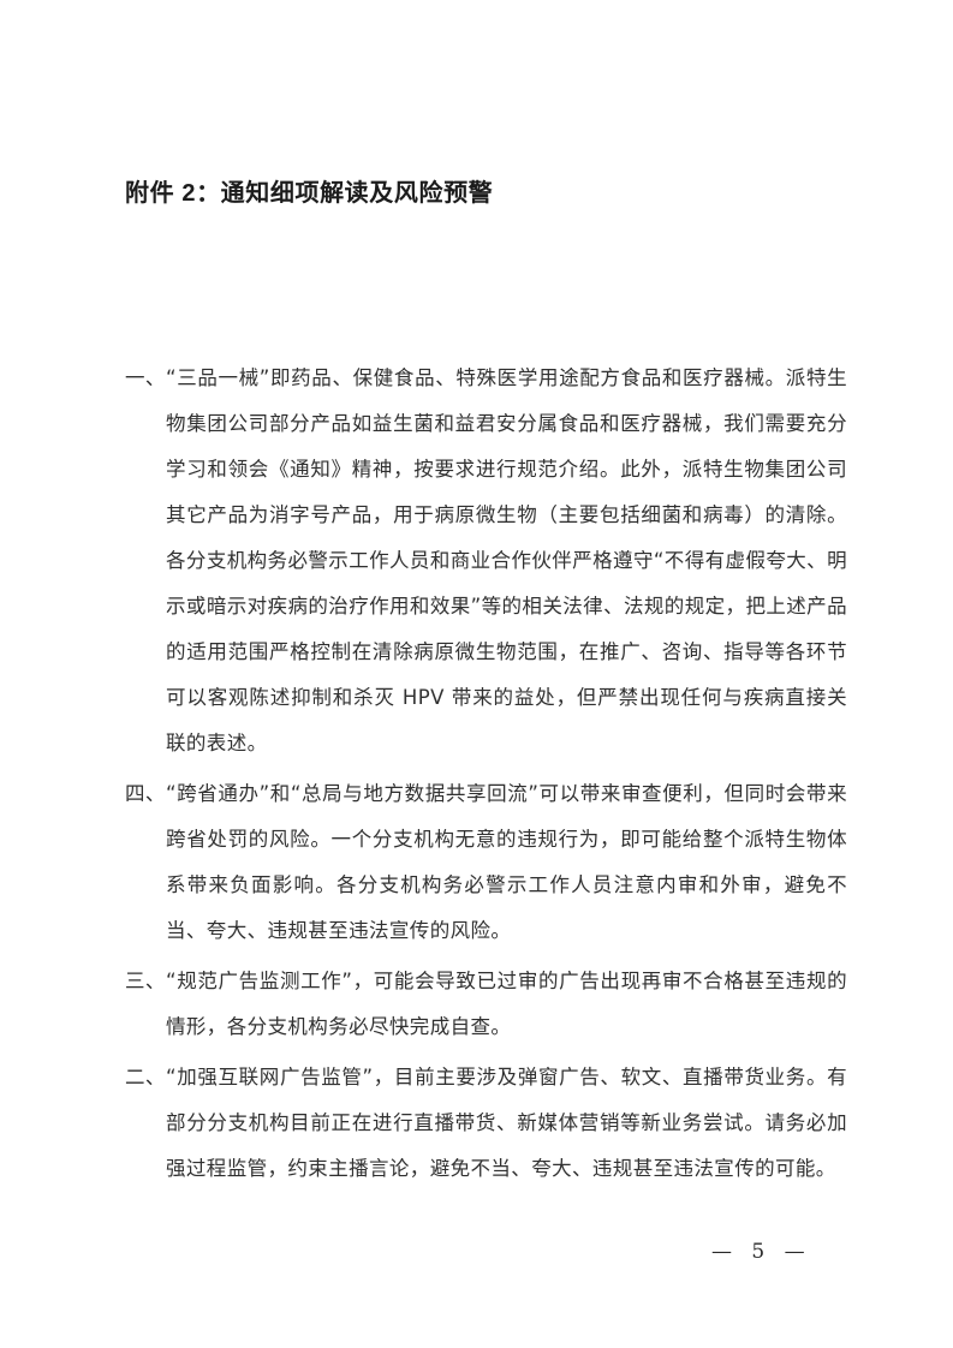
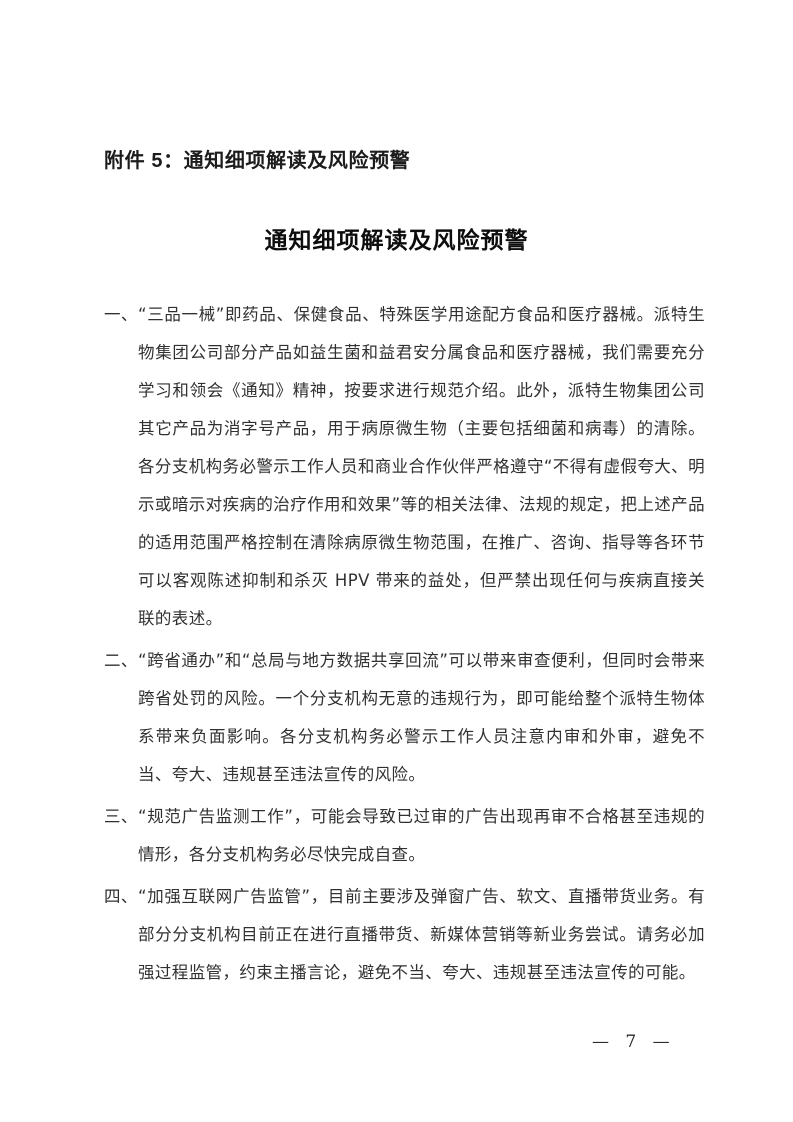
- 附件 2：通知细项解读及风险预警
+ 附件 5：通知细项解读及风险预警
+ 通知细项解读及风险预警
  一、“三品一械”即药品、保健食品、特殊医学用途配方食品和医疗器械。派特生物集团公司部分产品如益生菌和益君安分属食品和医疗器械，我们需要充分学习和领会《通知》精神，按要求进行规范介绍。此外，派特生物集团公司其它产品为消字号产品，用于病原微生物（主要包括细菌和病毒）的清除。各分支机构务必警示工作人员和商业合作伙伴严格遵守“不得有虚假夸大、明示或暗示对疾病的治疗作用和效果”等的相关法律、法规的规定，把上述产品的适用范围严格控制在清除病原微生物范围，在推广、咨询、指导等各环节可以客观陈述抑制和杀灭 HPV 带来的益处，但严禁出现任何与疾病直接关联的表述。
- 四、“跨省通办”和“总局与地方数据共享回流”可以带来审查便利，但同时会带来跨省处罚的风险。一个分支机构无意的违规行为，即可能给整个派特生物体系带来负面影响。各分支机构务必警示工作人员注意内审和外审，避免不当、夸大、违规甚至违法宣传的风险。
+ 二、“跨省通办”和“总局与地方数据共享回流”可以带来审查便利，但同时会带来跨省处罚的风险。一个分支机构无意的违规行为，即可能给整个派特生物体系带来负面影响。各分支机构务必警示工作人员注意内审和外审，避免不当、夸大、违规甚至违法宣传的风险。
  三、“规范广告监测工作”，可能会导致已过审的广告出现再审不合格甚至违规的情形，各分支机构务必尽快完成自查。
- 二、“加强互联网广告监管”，目前主要涉及弹窗广告、软文、直播带货业务。有部分分支机构目前正在进行直播带货、新媒体营销等新业务尝试。请务必加强过程监管，约束主播言论，避免不当、夸大、违规甚至违法宣传的可能。
+ 四、“加强互联网广告监管”，目前主要涉及弹窗广告、软文、直播带货业务。有部分分支机构目前正在进行直播带货、新媒体营销等新业务尝试。请务必加强过程监管，约束主播言论，避免不当、夸大、违规甚至违法宣传的可能。
- — 5 —
+ — 7 —
